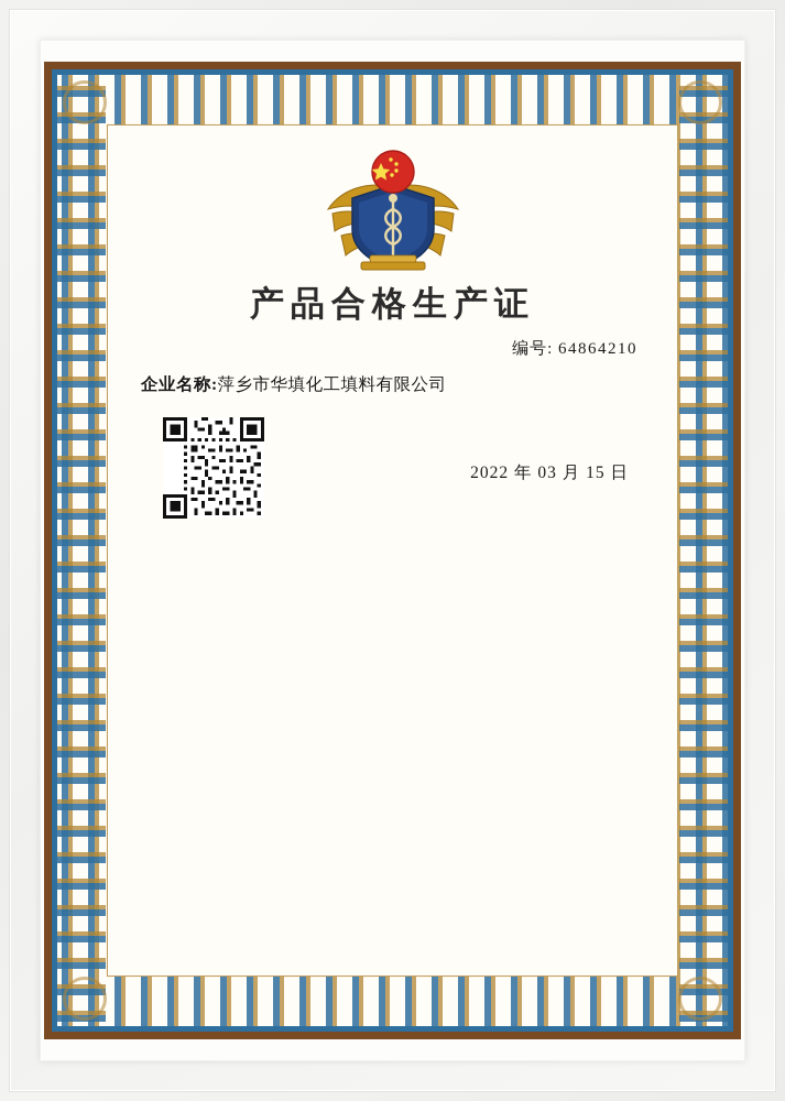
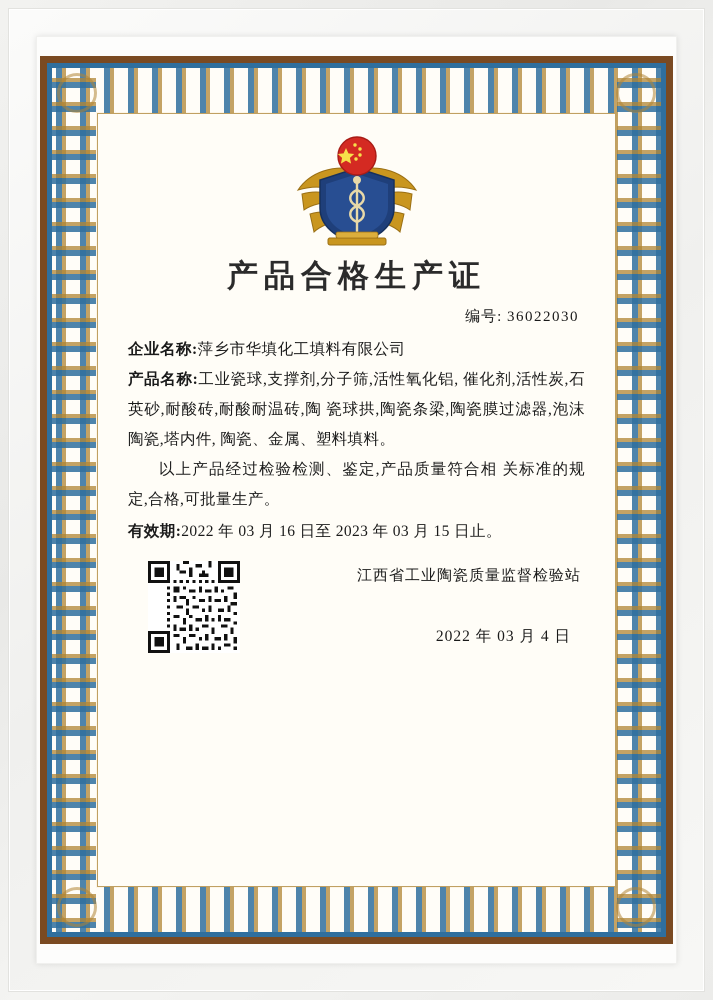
  产品合格生产证
- 编号: 64864210
+ 编号: 36022030
  企业名称:萍乡市华填化工填料有限公司
+ 产品名称:工业瓷球,支撑剂,分子筛,活性氧化铝, 催化剂,活性炭,石英砂,耐酸砖,耐酸耐温砖,陶 瓷球拱,陶瓷条梁,陶瓷膜过滤器,泡沫陶瓷,塔内件, 陶瓷、金属、塑料填料。
+ 以上产品经过检验检测、鉴定,产品质量符合相 关标准的规定,合格,可批量生产。
+ 有效期:2022 年 03 月 16 日至 2023 年 03 月 15 日止。
+ 江西省工业陶瓷质量监督检验站
- 2022 年 03 月 15 日
+ 2022 年 03 月 4 日
